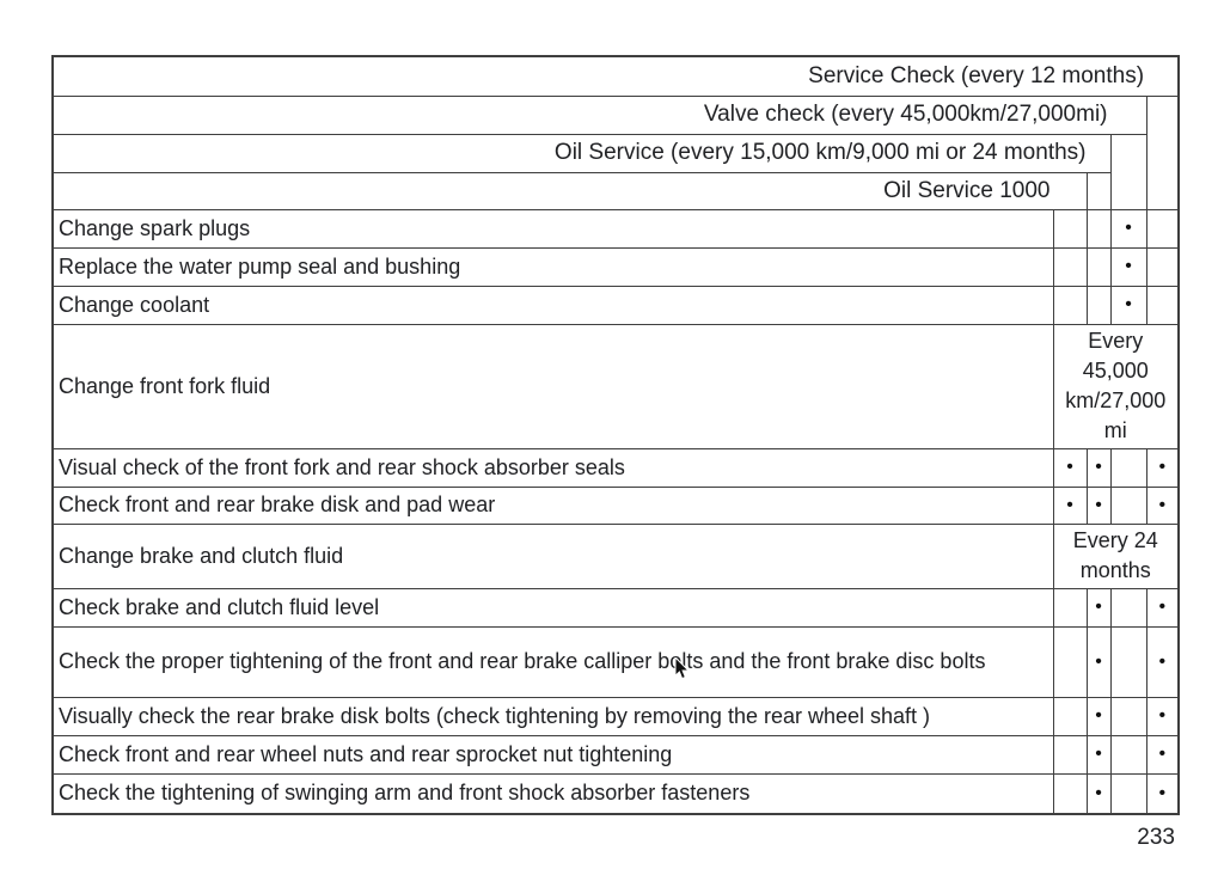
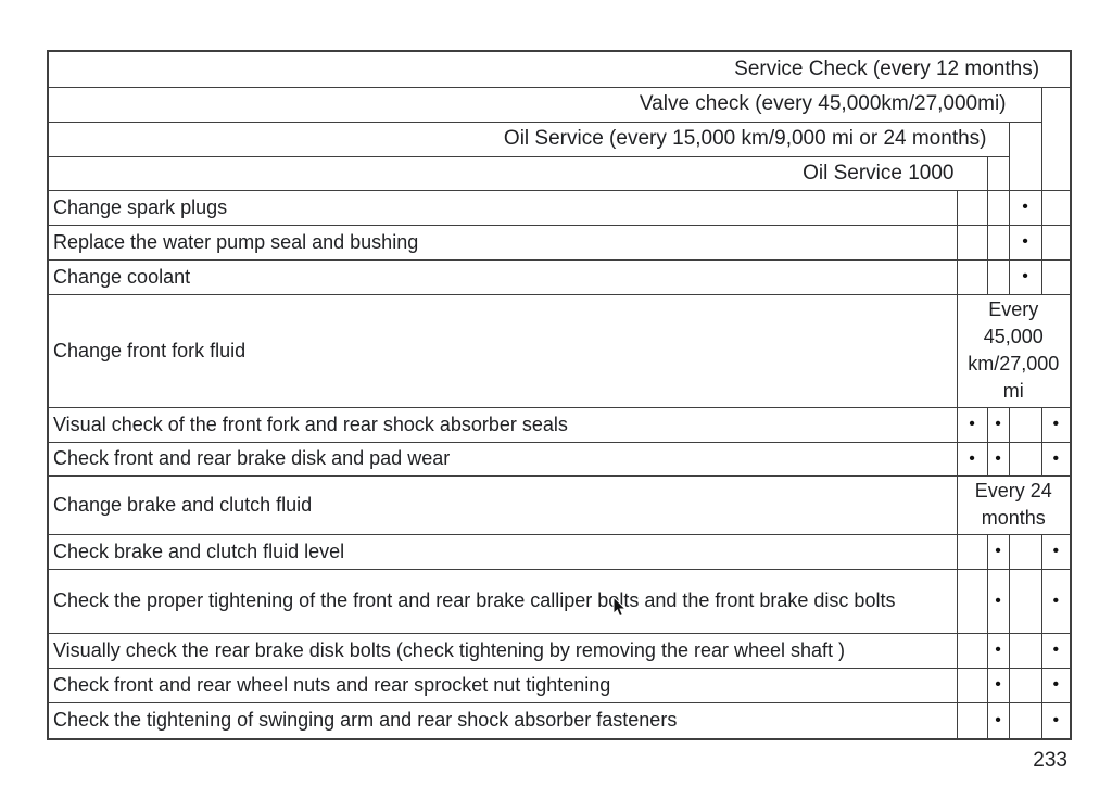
  Service Check (every 12 months)
  Valve check (every 45,000km/27,000mi)
  Oil Service (every 15,000 km/9,000 mi or 24 months)
  Oil Service 1000
  Change spark plugs			•
  Replace the water pump seal and bushing			•
  Change coolant			•
  Change front fork fluid	Every 45,000 km/27,000 mi
  Visual check of the front fork and rear shock absorber seals	•	•		•
  Check front and rear brake disk and pad wear	•	•		•
  Change brake and clutch fluid	Every 24 months
  Check brake and clutch fluid level		•		•
  Check the proper tightening of the front and rear brake calliper blts and the front brake disc bolts		•		•
  Visually check the rear brake disk bolts (check tightening by removing the rear wheel shaft )		•		•
  Check front and rear wheel nuts and rear sprocket nut tightening		•		•
- Check the tightening of swinging arm and front shock absorber fasteners		•		•
+ Check the tightening of swinging arm and rear shock absorber fasteners		•		•
  233
